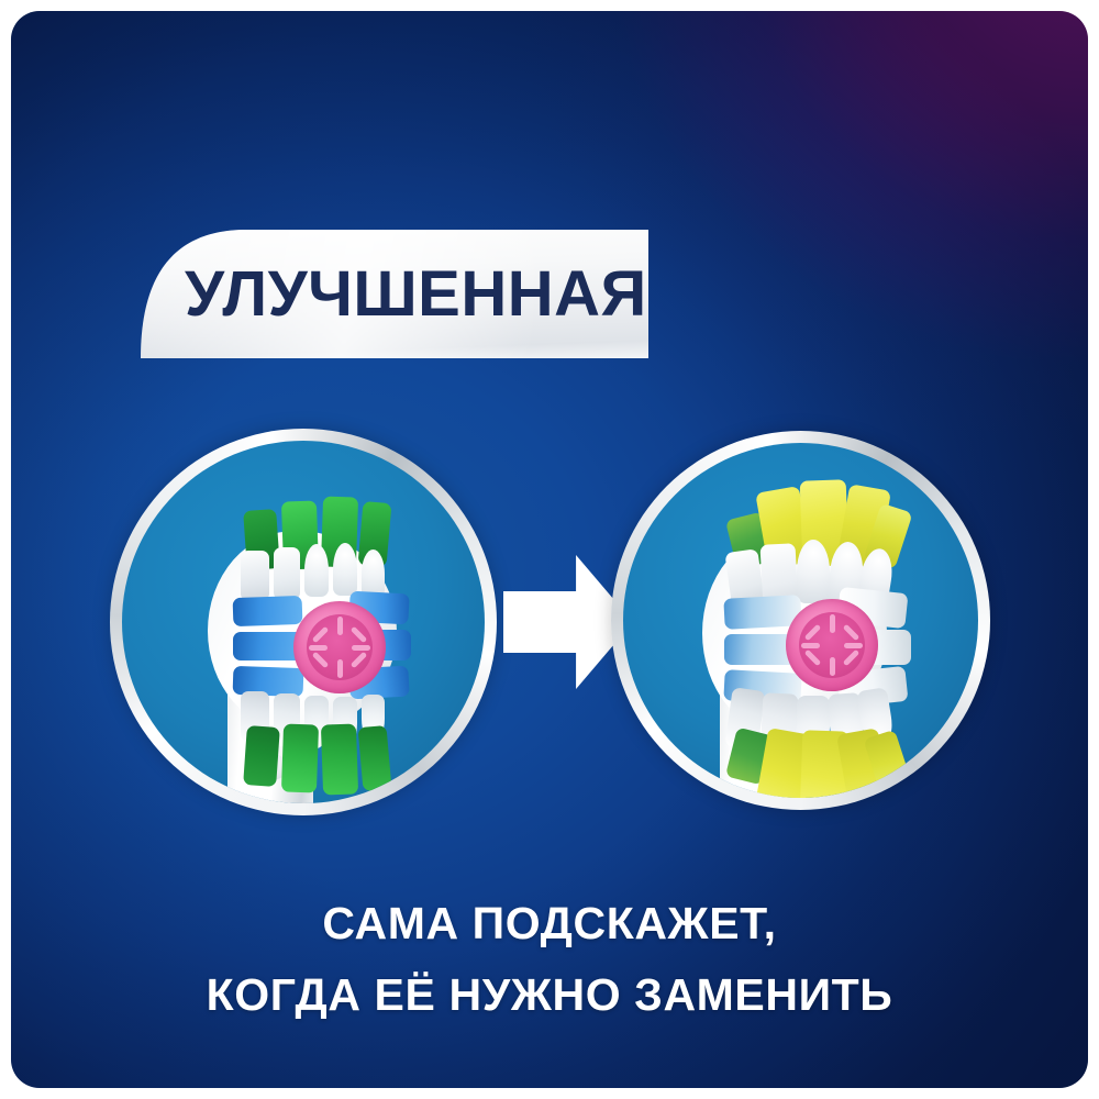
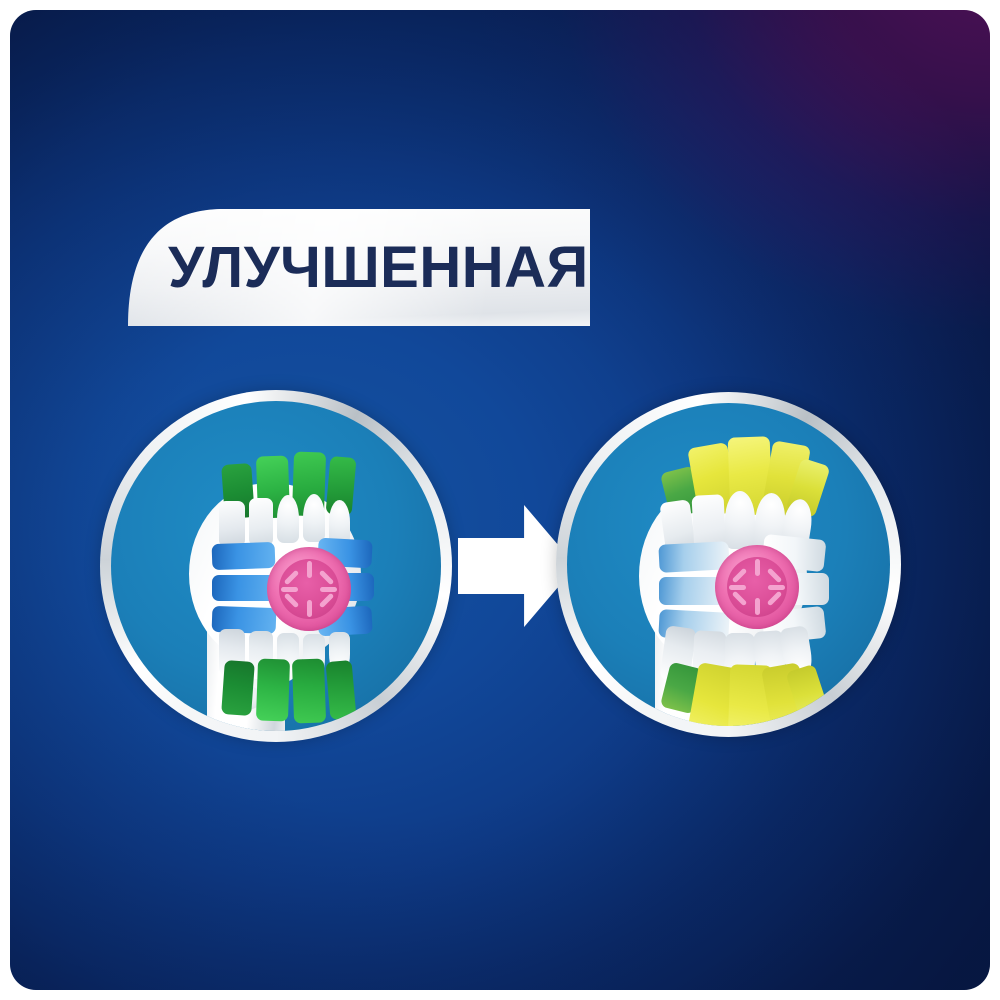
  УЛУЧШЕННАЯ
- САМА ПОДСКАЖЕТ,
- КОГДА ЕЁ НУЖНО ЗАМЕНИТЬ
